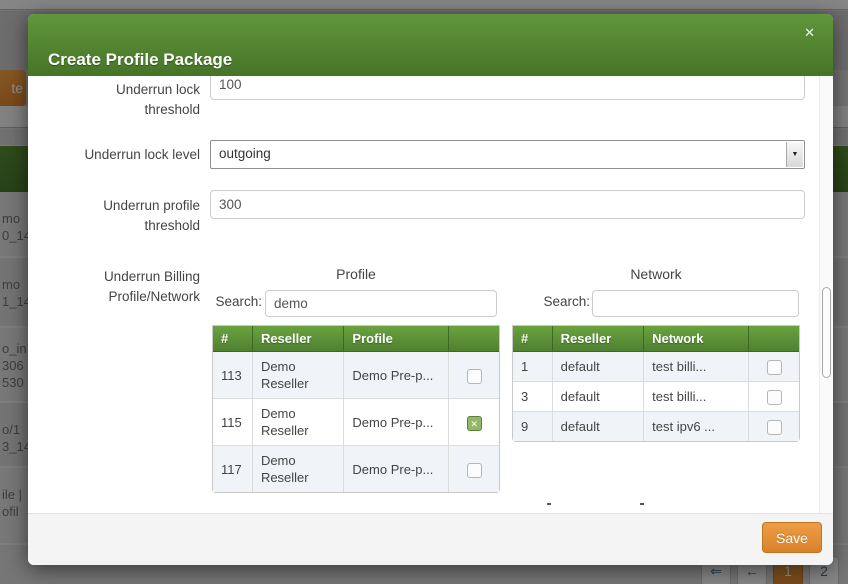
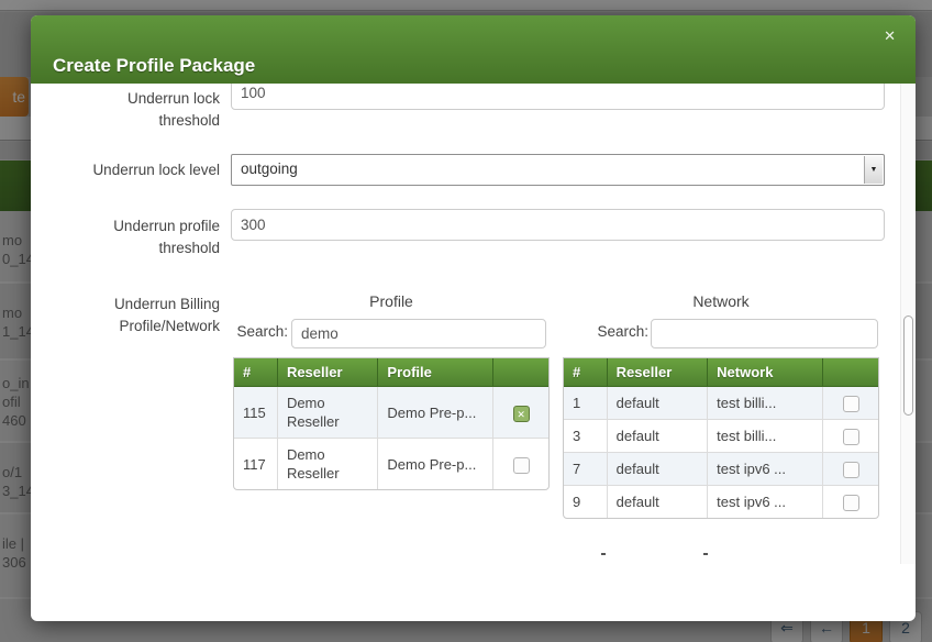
  te
  mo
  0_1
  mo
  1_1
  o_in
- 306
+ ofil
- 530
+ 460
  o/1
  3_1
  ile |
- ofil
+ 306
  ⇐
  ←
  1
  2
  Create Profile Package
  ✕
  100
  Underrun lock
  threshold
  Underrun lock level
  outgoing
  300
  Underrun profile
  threshold
  Underrun Billing
  Profile/Network
  Profile
  Search:
  demo
  #	Reseller	Profile
- 113	Demo Reseller	Demo Pre-p...
  115	Demo Reseller	Demo Pre-p...
  117	Demo Reseller	Demo Pre-p...
  Network
  Search:
  #	Reseller	Network
  1	default	test billi...
  3	default	test billi...
+ 7	default	test ipv6 ...
  9	default	test ipv6 ...
- Save
